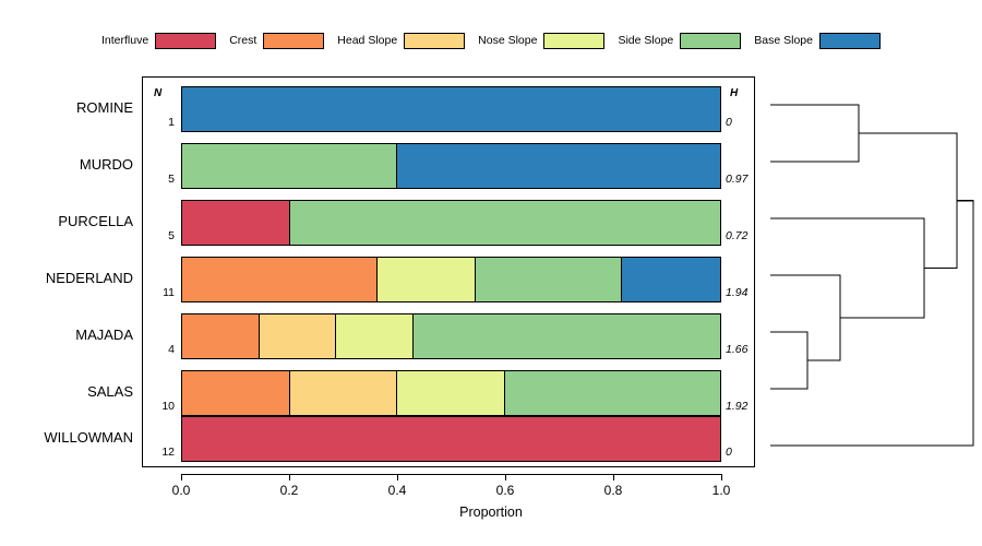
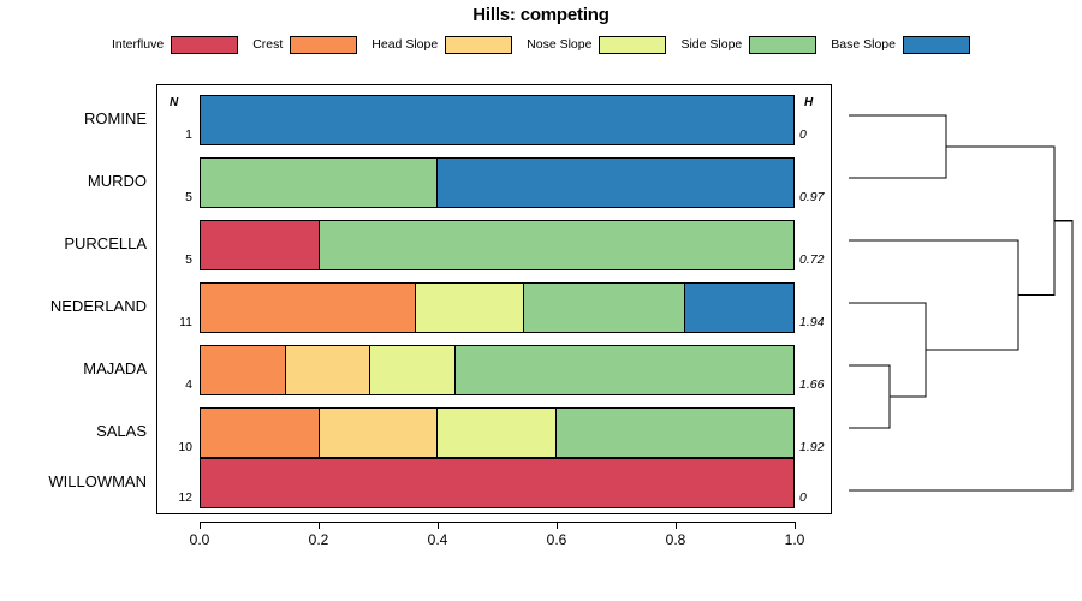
+ Hills: competing
  Interfluve
  Crest
  Head Slope
  Nose Slope
  Side Slope
  Base Slope
  ROMINE
  MURDO
  PURCELLA
  NEDERLAND
  MAJADA
  SALAS
  WILLOWMAN
  N
  H
  0.0
  0.2
  0.4
  0.6
  0.8
  1.0
- Proportion
  1
  0
  5
  0.97
  5
  0.72
  11
  1.94
  4
  1.66
  10
  1.92
  12
  0
